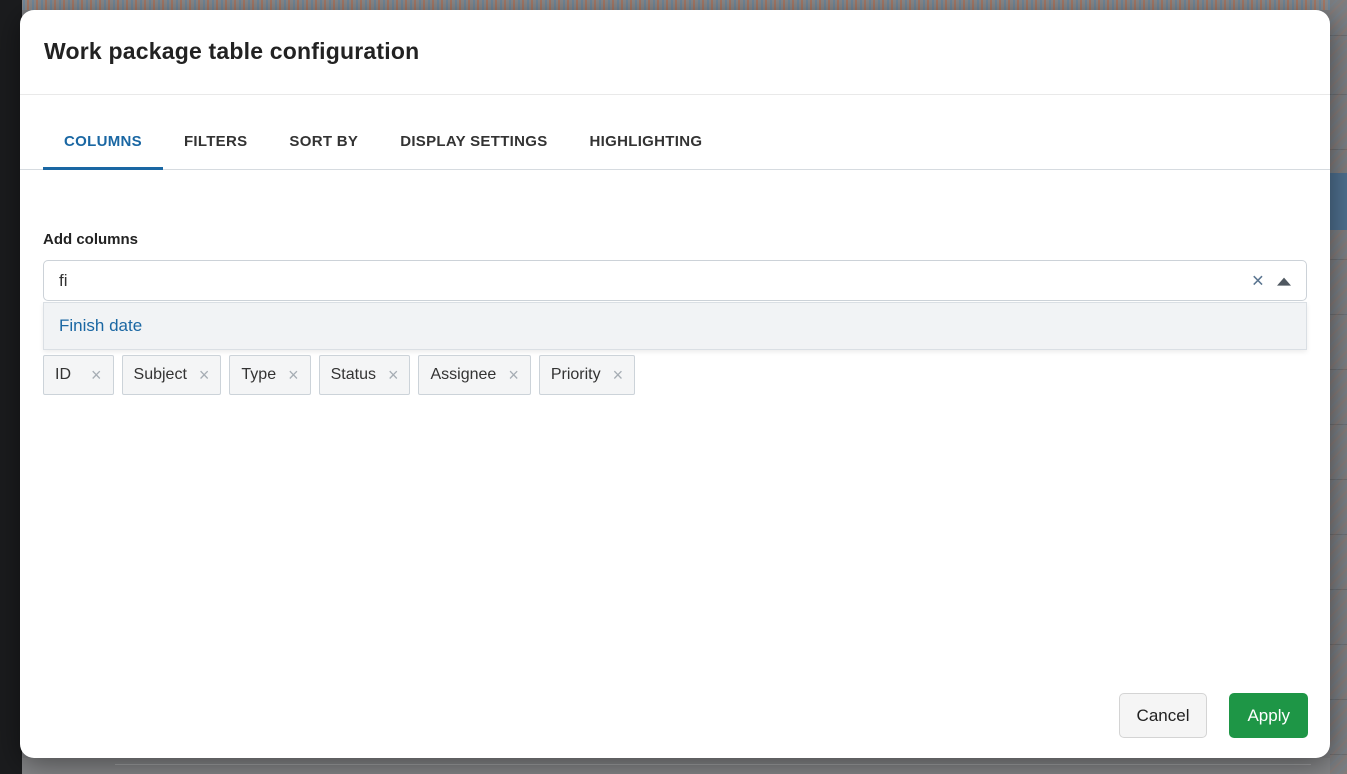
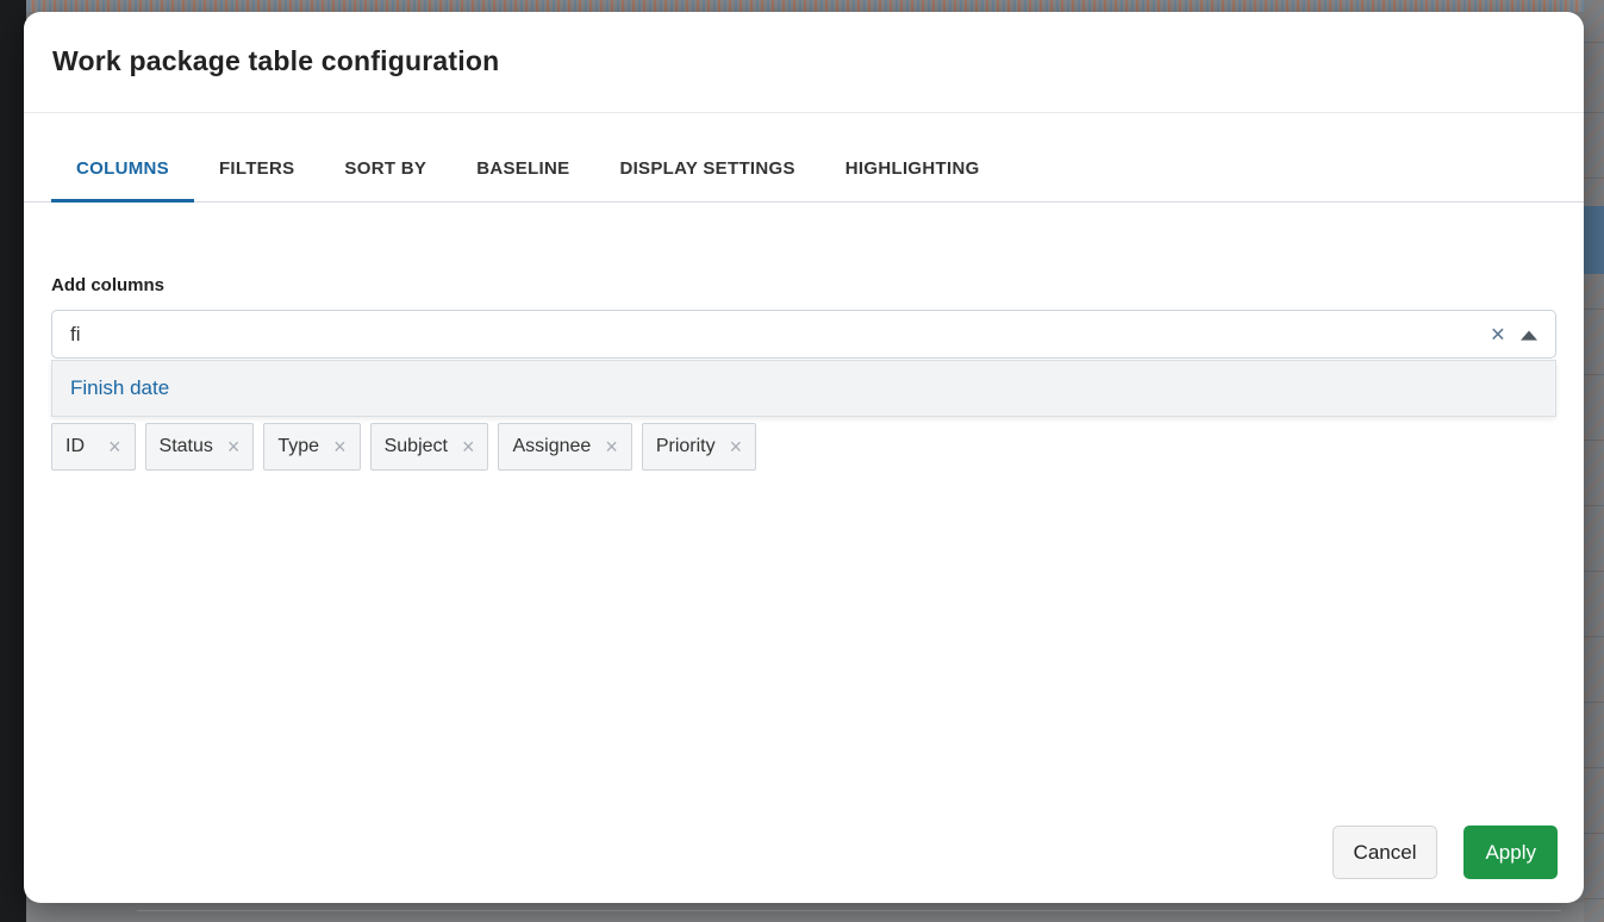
  Work package table configuration
  COLUMNS
  FILTERS
  SORT BY
+ BASELINE
  DISPLAY SETTINGS
  HIGHLIGHTING
  Add columns
  fi
  ×
  Finish date
  ID
  ×
- Subject
+ Status
  ×
  Type
  ×
- Status
+ Subject
  ×
  Assignee
  ×
  Priority
  ×
  Cancel
  Apply
